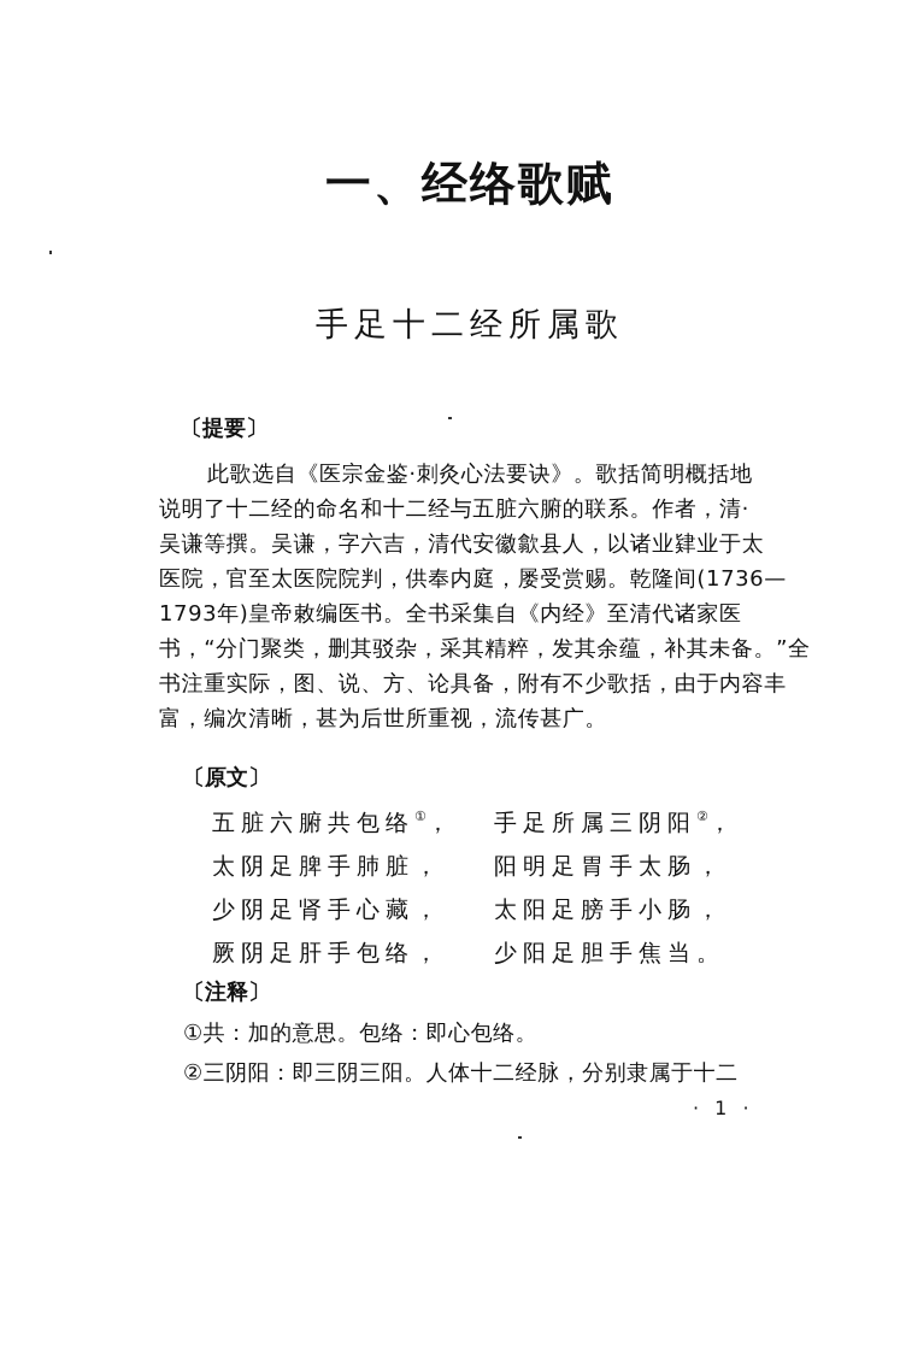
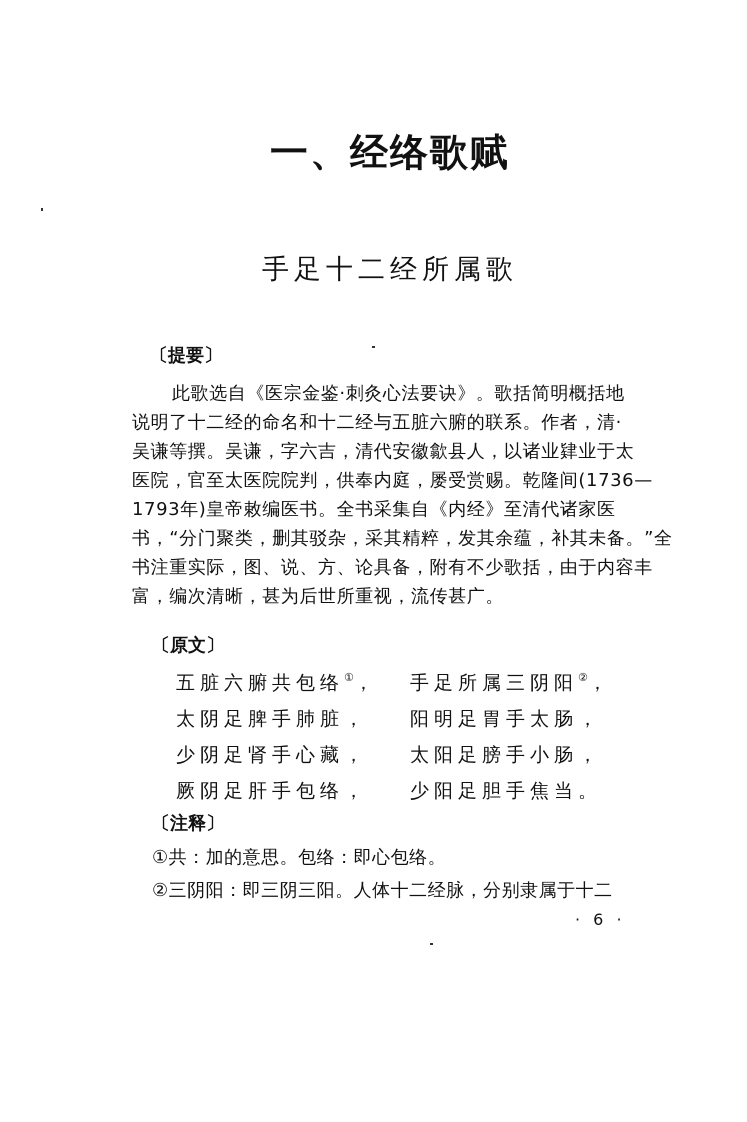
  一、经络歌赋
  手足十二经所属歌
  〔提要〕
  此歌选自《医宗金鉴·刺灸心法要诀》。歌括简明概括地
  说明了十二经的命名和十二经与五脏六腑的联系。作者，清·
  吴谦等撰。吴谦，字六吉，清代安徽歙县人，以诸业肄业于太
  医院，官至太医院院判，供奉内庭，屡受赏赐。乾隆间(1736—
  1793年)皇帝敕编医书。全书采集自《内经》至清代诸家医
  书，“分门聚类，删其驳杂，采其精粹，发其余蕴，补其未备。”全
  书注重实际，图、说、方、论具备，附有不少歌括，由于内容丰
  富，编次清晰，甚为后世所重视，流传甚广。
  〔原文〕
  五脏六腑共包络①，
  手足所属三阴阳②，
  太阴足脾手肺脏，
  阳明足胃手太肠，
  少阴足肾手心藏，
  太阳足膀手小肠，
  厥阴足肝手包络，
  少阳足胆手焦当。
  〔注释〕
  ①共：加的意思。包络：即心包络。
  ②三阴阳：即三阴三阳。人体十二经脉，分别隶属于十二
- · 1 ·
+ · 6 ·
